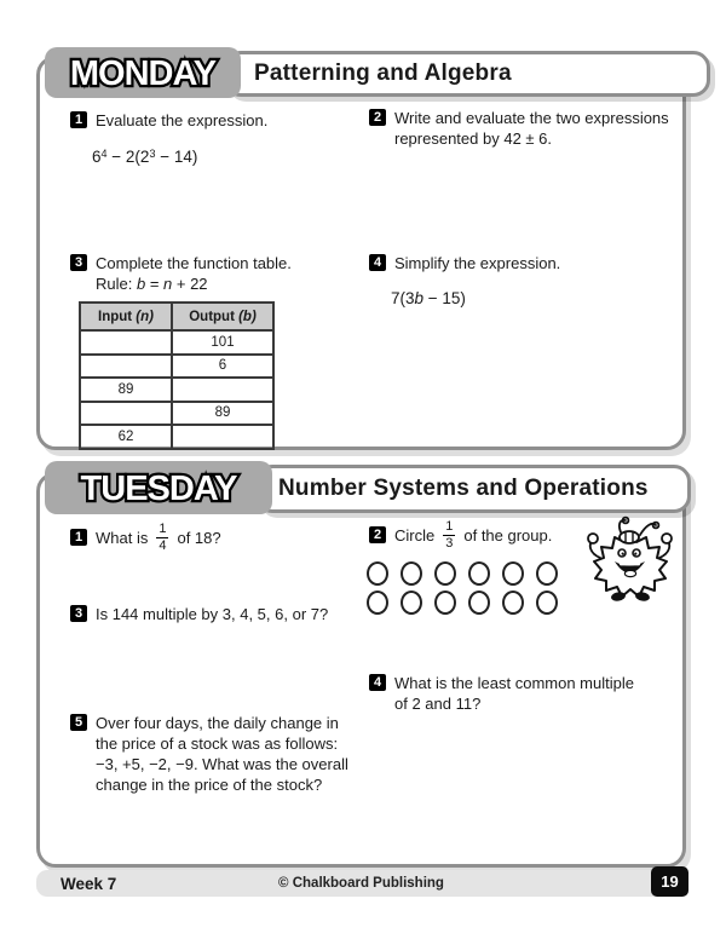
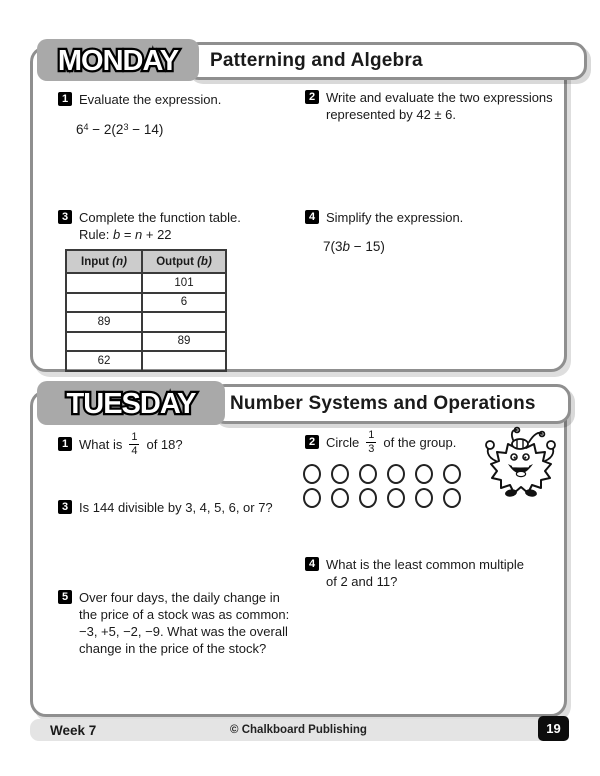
  MONDAY
  Patterning and Algebra
  1
  Evaluate the expression.
  64 − 2(23 − 14)
  2
  Write and evaluate the two expressions
  represented by 42 ± 6.
  3
  Complete the function table.
  Rule: b = n + 22
  Input (n)	Output (b)
  	101
  	6
  89
  	89
  62
  4
  Simplify the expression.
  7(3b − 15)
  TUESDAY
  Number Systems and Operations
  1
  What is
  1
  4
  of 18?
  2
  Circle
  1
  3
  of the group.
  3
- Is 144 multiple by 3, 4, 5, 6, or 7?
+ Is 144 divisible by 3, 4, 5, 6, or 7?
  4
  What is the least common multiple
  of 2 and 11?
  5
  Over four days, the daily change in
- the price of a stock was as follows:
+ the price of a stock was as common:
  −3, +5, −2, −9. What was the overall
  change in the price of the stock?
  Week 7
  © Chalkboard Publishing
  19
